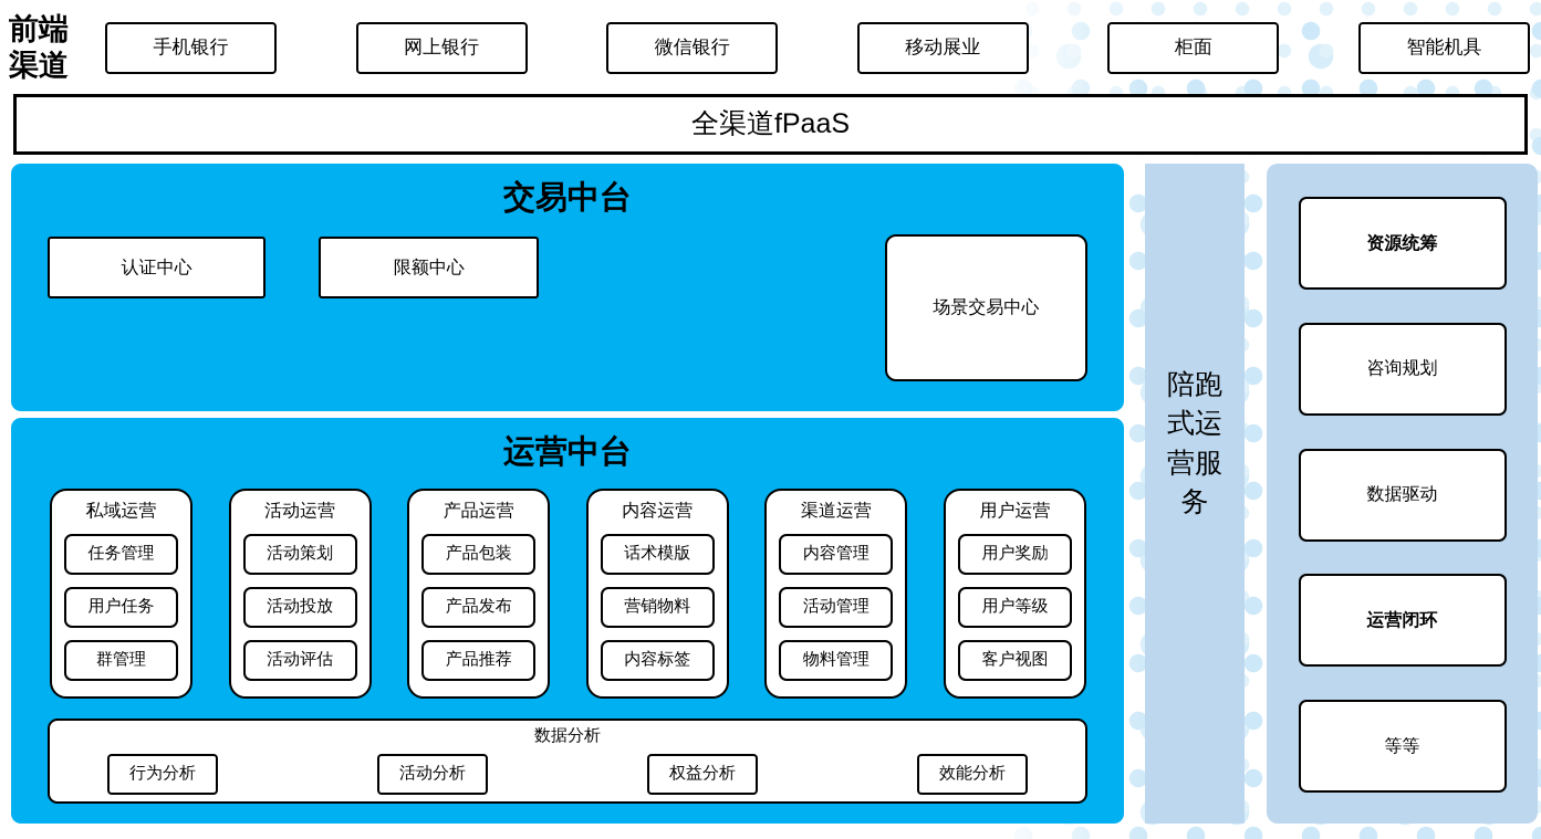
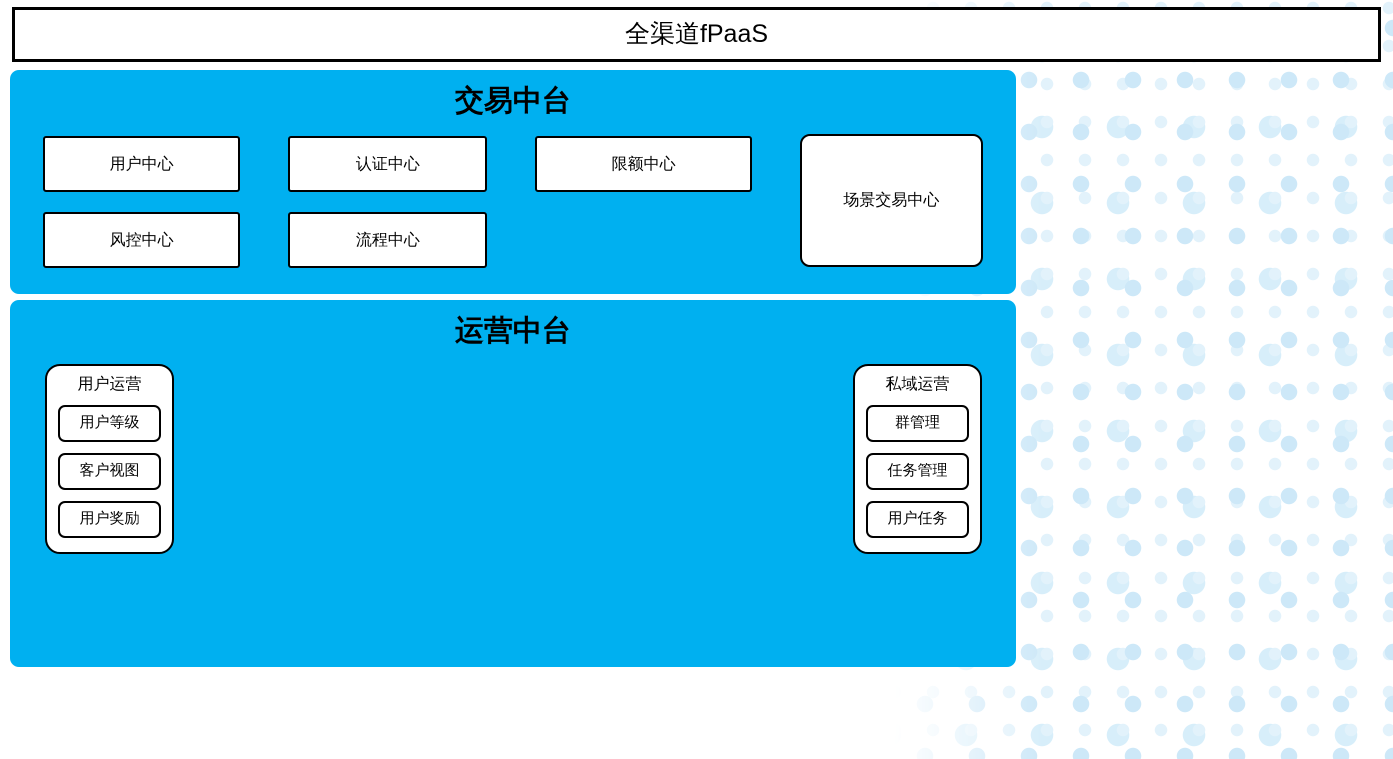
- 前端渠道
- 手机银行
- 网上银行
- 微信银行
- 移动展业
- 柜面
- 智能机具
  全渠道fPaaS
  交易中台
+ 用户中心
  认证中心
  限额中心
  场景交易中心
+ 风控中心
+ 流程中心
  运营中台
- 私域运营
+ 用户运营
- 任务管理
+ 用户等级
- 用户任务
+ 客户视图
- 群管理
+ 用户奖励
- 活动运营
- 活动策划
- 活动投放
- 活动评估
- 产品运营
- 产品包装
- 产品发布
- 产品推荐
- 内容运营
- 话术模版
- 营销物料
- 内容标签
- 渠道运营
- 内容管理
- 活动管理
- 物料管理
- 用户运营
+ 私域运营
- 用户奖励
+ 群管理
- 用户等级
+ 任务管理
- 客户视图
+ 用户任务
- 数据分析
- 行为分析
- 活动分析
- 权益分析
- 效能分析
- 陪跑式运营服务
- 资源统筹
- 咨询规划
- 数据驱动
- 运营闭环
- 等等
